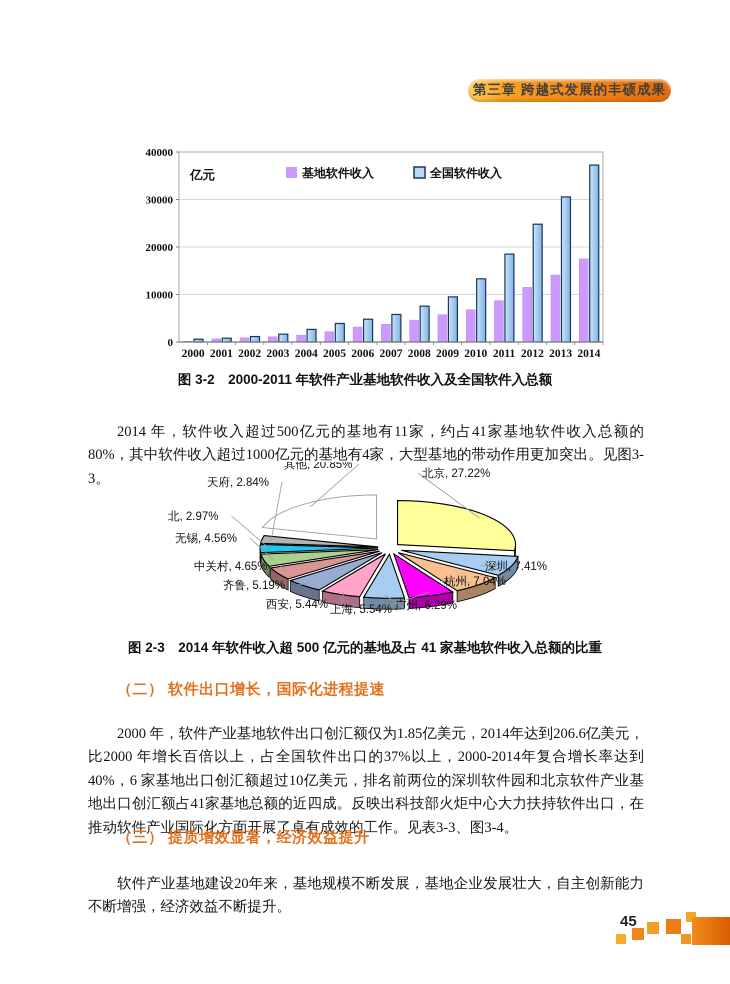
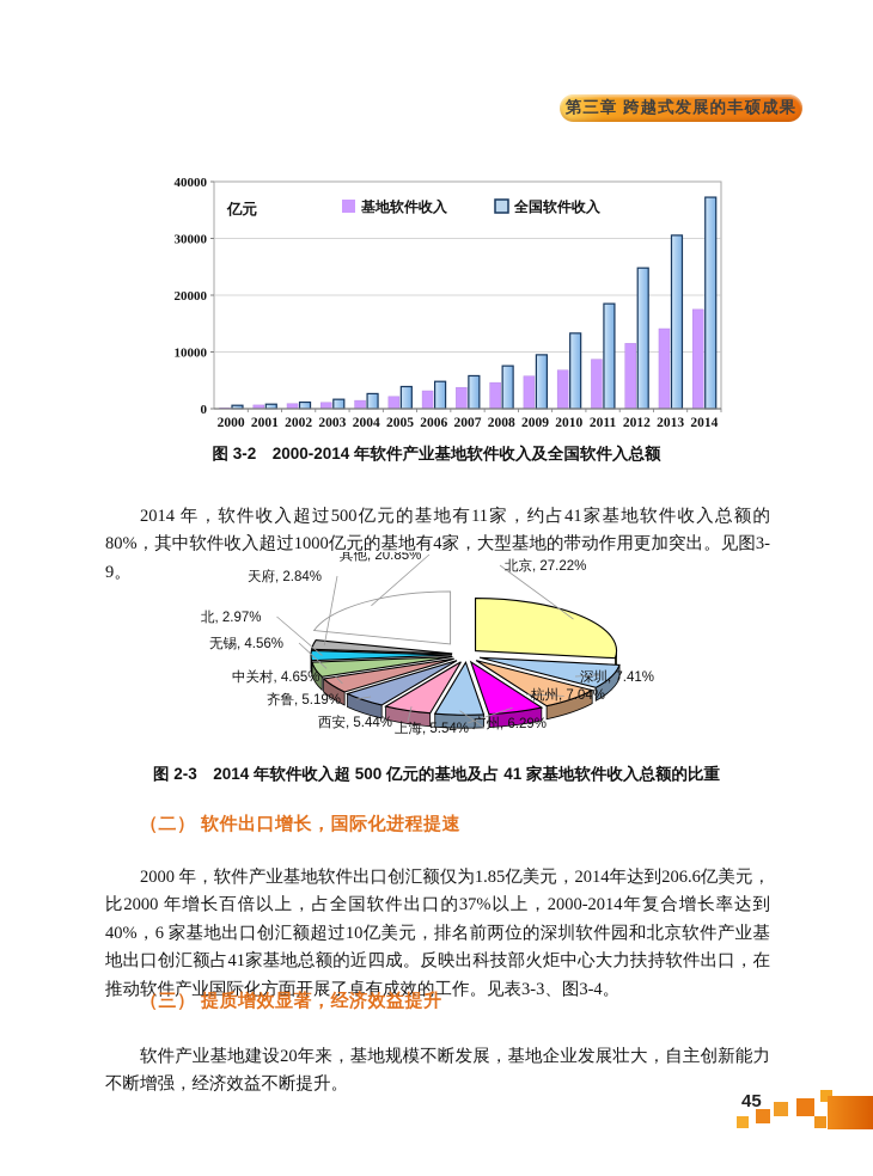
  第三章 跨越式发展的丰硕成果
  0
  10000
  20000
  30000
  40000
  2000
  2001
  2002
  2003
  2004
  2005
  2006
  2007
  2008
  2009
  2010
  2011
  2012
  2013
  2014
  亿元
  基地软件收入
  全国软件收入
- 图 3-2 2000-2011 年软件产业基地软件收入及全国软件入总额
+ 图 3-2 2000-2014 年软件产业基地软件收入及全国软件入总额
- 2014 年，软件收入超过500亿元的基地有11家，约占41家基地软件收入总额的80%，其中软件收入超过1000亿元的基地有4家，大型基地的带动作用更加突出。见图3-3。
+ 2014 年，软件收入超过500亿元的基地有11家，约占41家基地软件收入总额的80%，其中软件收入超过1000亿元的基地有4家，大型基地的带动作用更加突出。见图3-9。
  北京, 27.22%
  深圳, 7.41%
  杭州, 7.04%
  州, 6.29%
  上海, 5.54%
  西安, 5.44%
  齐鲁, 5.19%
  中关村, 4.65%
  无锡, 4.56%
  北, 2.97%
  天府, 2.84%
  其他, 20.85%
  图 2-3 2014 年软件收入超 500 亿元的基地及占 41 家基地软件收入总额的比重
  （二） 软件出口增长，国际化进程提速
  2000 年，软件产业基地软件出口创汇额仅为1.85亿美元，2014年达到206.6亿美元，比2000 年增长百倍以上，占全国软件出口的37%以上，2000-2014年复合增长率达到40%，6 家基地出口创汇额超过10亿美元，排名前两位的深圳软件园和北京软件产业基地出口创汇额占41家基地总额的近四成。反映出科技部火炬中心大力扶持软件出口，在推动软件产业国际化方面开展了卓有成效的工作。见表3-3、图3-4。
  （三） 提质增效显著，经济效益提升
  软件产业基地建设20年来，基地规模不断发展，基地企业发展壮大，自主创新能力不断增强，经济效益不断提升。
  45
